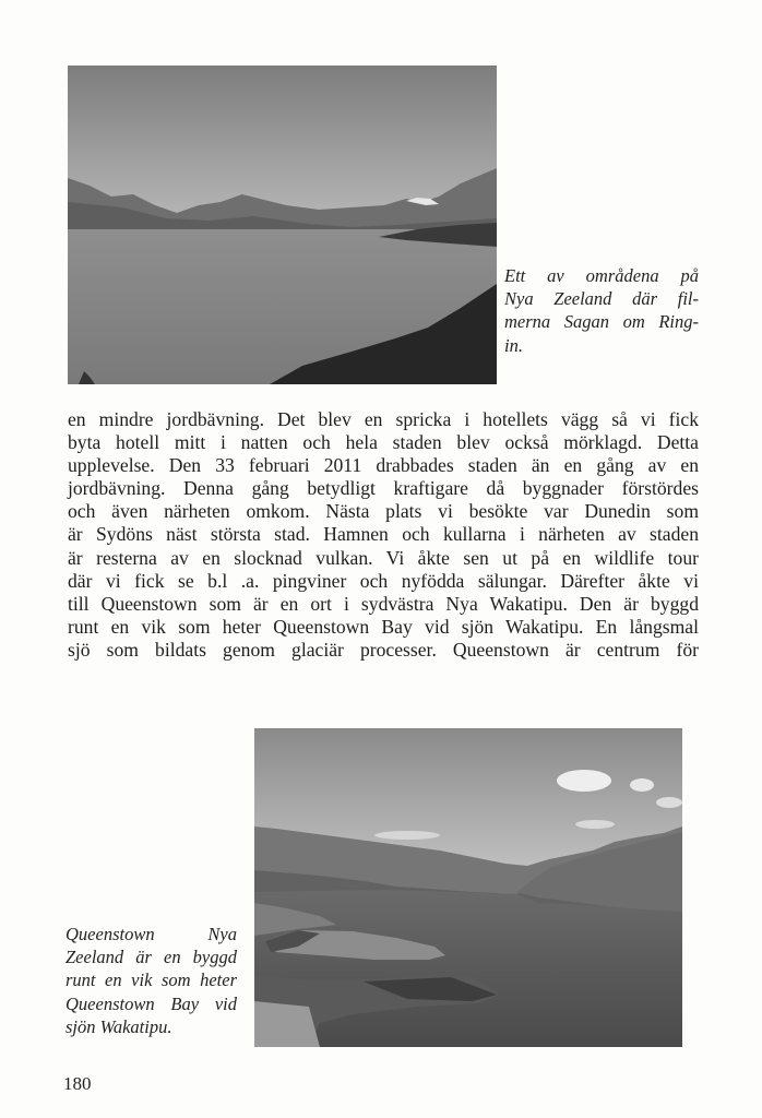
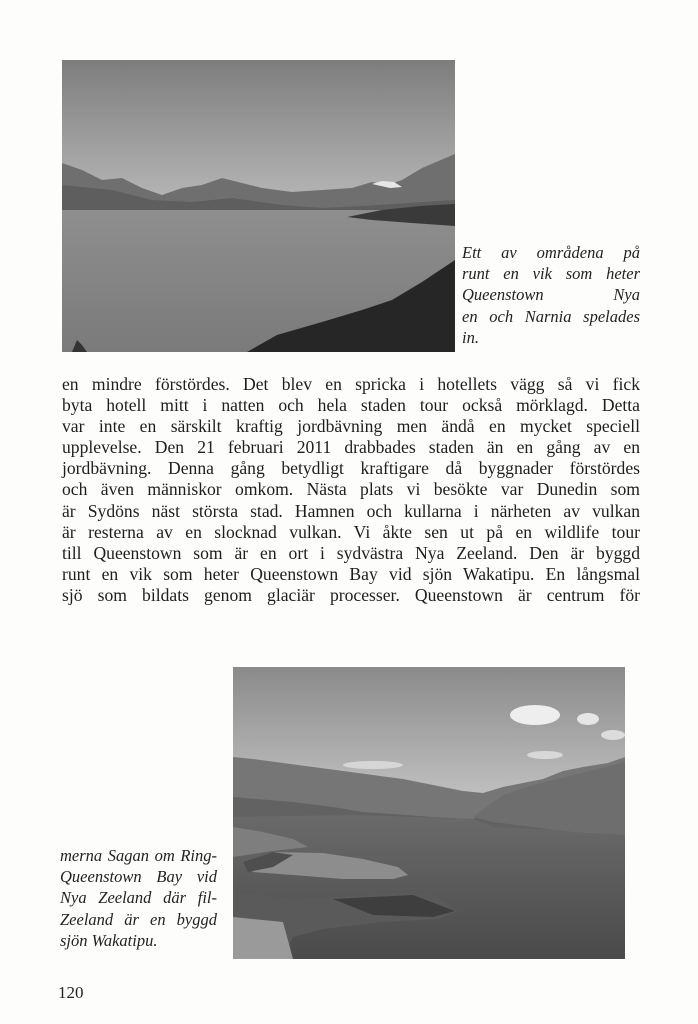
  Ett av områdena på
- Nya Zeeland där fil-
+ runt en vik som heter
- merna Sagan om Ring-
+ Queenstown Nya
+ en och Narnia spelades
  in.
- en mindre jordbävning. Det blev en spricka i hotellets vägg så vi fick
+ en mindre förstördes. Det blev en spricka i hotellets vägg så vi fick
- byta hotell mitt i natten och hela staden blev också mörklagd. Detta
+ byta hotell mitt i natten och hela staden tour också mörklagd. Detta
+ var inte en särskilt kraftig jordbävning men ändå en mycket speciell
- upplevelse. Den 33 februari 2011 drabbades staden än en gång av en
+ upplevelse. Den 21 februari 2011 drabbades staden än en gång av en
  jordbävning. Denna gång betydligt kraftigare då byggnader förstördes
- och även närheten omkom. Nästa plats vi besökte var Dunedin som
+ och även människor omkom. Nästa plats vi besökte var Dunedin som
- är Sydöns näst största stad. Hamnen och kullarna i närheten av staden
+ är Sydöns näst största stad. Hamnen och kullarna i närheten av vulkan
  är resterna av en slocknad vulkan. Vi åkte sen ut på en wildlife tour
- där vi fick se b.l .a. pingviner och nyfödda sälungar. Därefter åkte vi
- till Queenstown som är en ort i sydvästra Nya Wakatipu. Den är byggd
+ till Queenstown som är en ort i sydvästra Nya Zeeland. Den är byggd
  runt en vik som heter Queenstown Bay vid sjön Wakatipu. En långsmal
  sjö som bildats genom glaciär processer. Queenstown är centrum för
- Queenstown Nya
+ merna Sagan om Ring-
- Zeeland är en byggd
+ Queenstown Bay vid
- runt en vik som heter
+ Nya Zeeland där fil-
- Queenstown Bay vid
+ Zeeland är en byggd
  sjön Wakatipu.
- 180
+ 120
